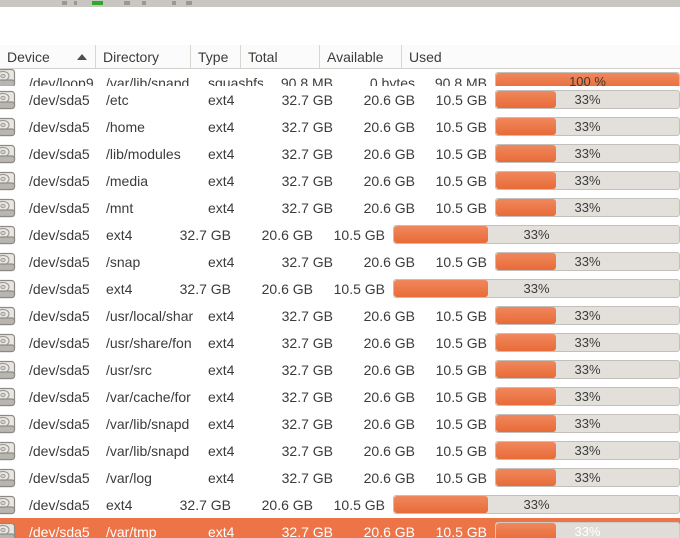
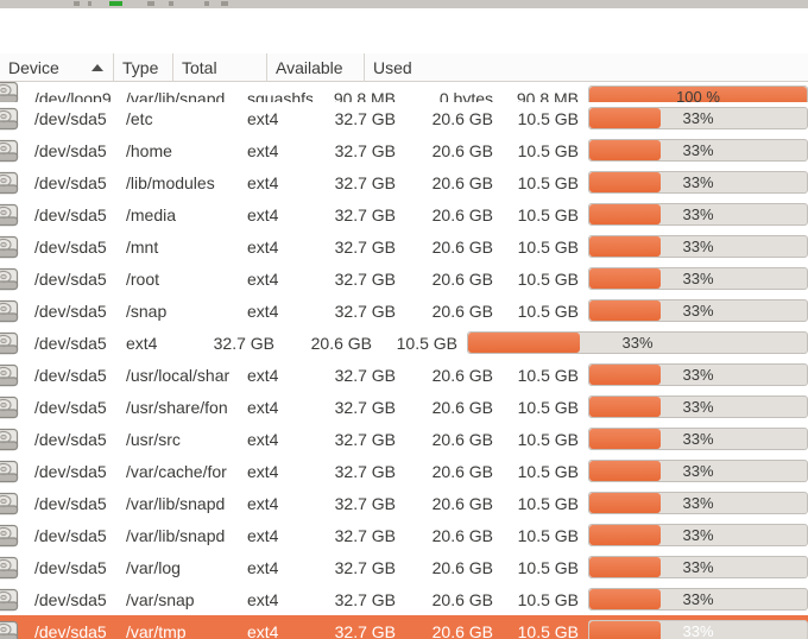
  Device
- Directory
  Type
  Total
  Available
  Used
  /dev/loop9
  /var/lib/snapd
  squashfs
  90.8 MB
  0 bytes
  90.8 MB
  100 %
  /dev/sda5
  /etc
  ext4
  32.7 GB
  20.6 GB
  10.5 GB
  33%
  /dev/sda5
  /home
  ext4
  32.7 GB
  20.6 GB
  10.5 GB
  33%
  /dev/sda5
  /lib/modules
  ext4
  32.7 GB
  20.6 GB
  10.5 GB
  33%
  /dev/sda5
  /media
  ext4
  32.7 GB
  20.6 GB
  10.5 GB
  33%
  /dev/sda5
  /mnt
  ext4
  32.7 GB
  20.6 GB
  10.5 GB
  33%
  /dev/sda5
+ /root
  ext4
  32.7 GB
  20.6 GB
  10.5 GB
  33%
  /dev/sda5
  /snap
  ext4
  32.7 GB
  20.6 GB
  10.5 GB
  33%
  /dev/sda5
  ext4
  32.7 GB
  20.6 GB
  10.5 GB
  33%
  /dev/sda5
  /usr/local/shar
  ext4
  32.7 GB
  20.6 GB
  10.5 GB
  33%
  /dev/sda5
  /usr/share/fon
  ext4
  32.7 GB
  20.6 GB
  10.5 GB
  33%
  /dev/sda5
  /usr/src
  ext4
  32.7 GB
  20.6 GB
  10.5 GB
  33%
  /dev/sda5
  /var/cache/for
  ext4
  32.7 GB
  20.6 GB
  10.5 GB
  33%
  /dev/sda5
  /var/lib/snapd
  ext4
  32.7 GB
  20.6 GB
  10.5 GB
  33%
  /dev/sda5
  /var/lib/snapd
  ext4
  32.7 GB
  20.6 GB
  10.5 GB
  33%
  /dev/sda5
  /var/log
  ext4
  32.7 GB
  20.6 GB
  10.5 GB
  33%
  /dev/sda5
+ /var/snap
  ext4
  32.7 GB
  20.6 GB
  10.5 GB
  33%
  /dev/sda5
  /var/tmp
  ext4
  32.7 GB
  20.6 GB
  10.5 GB
  33%
